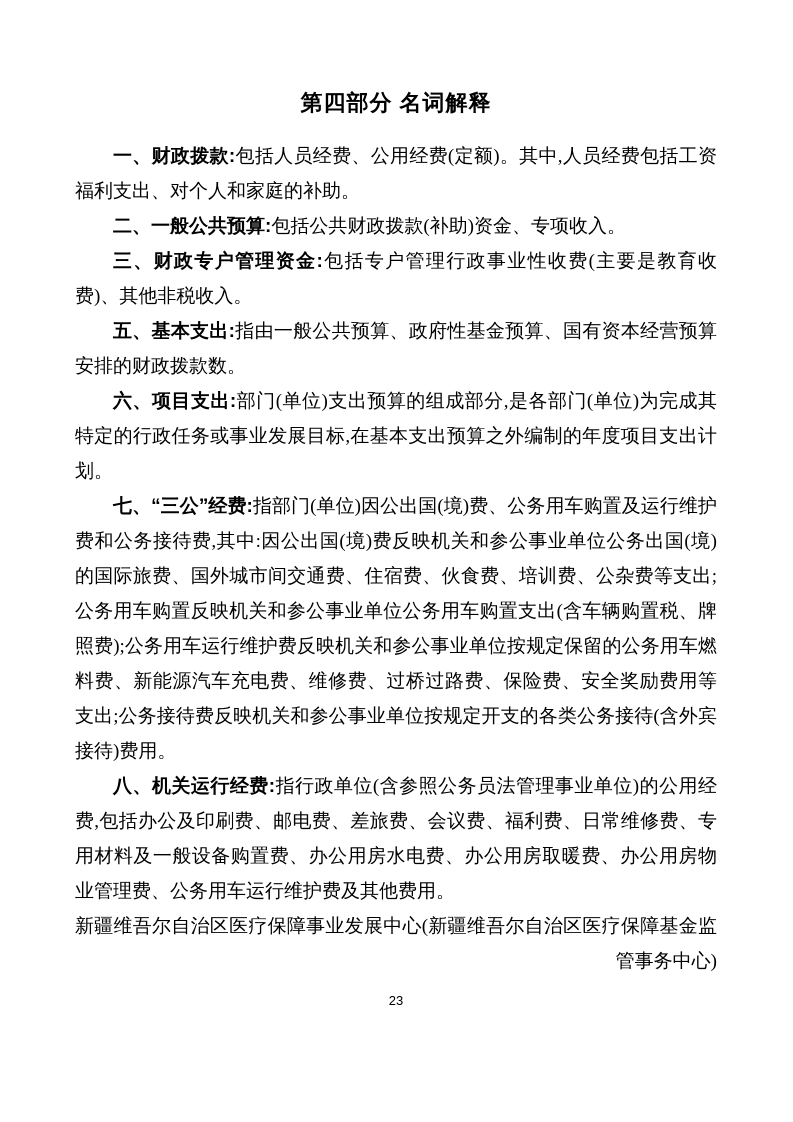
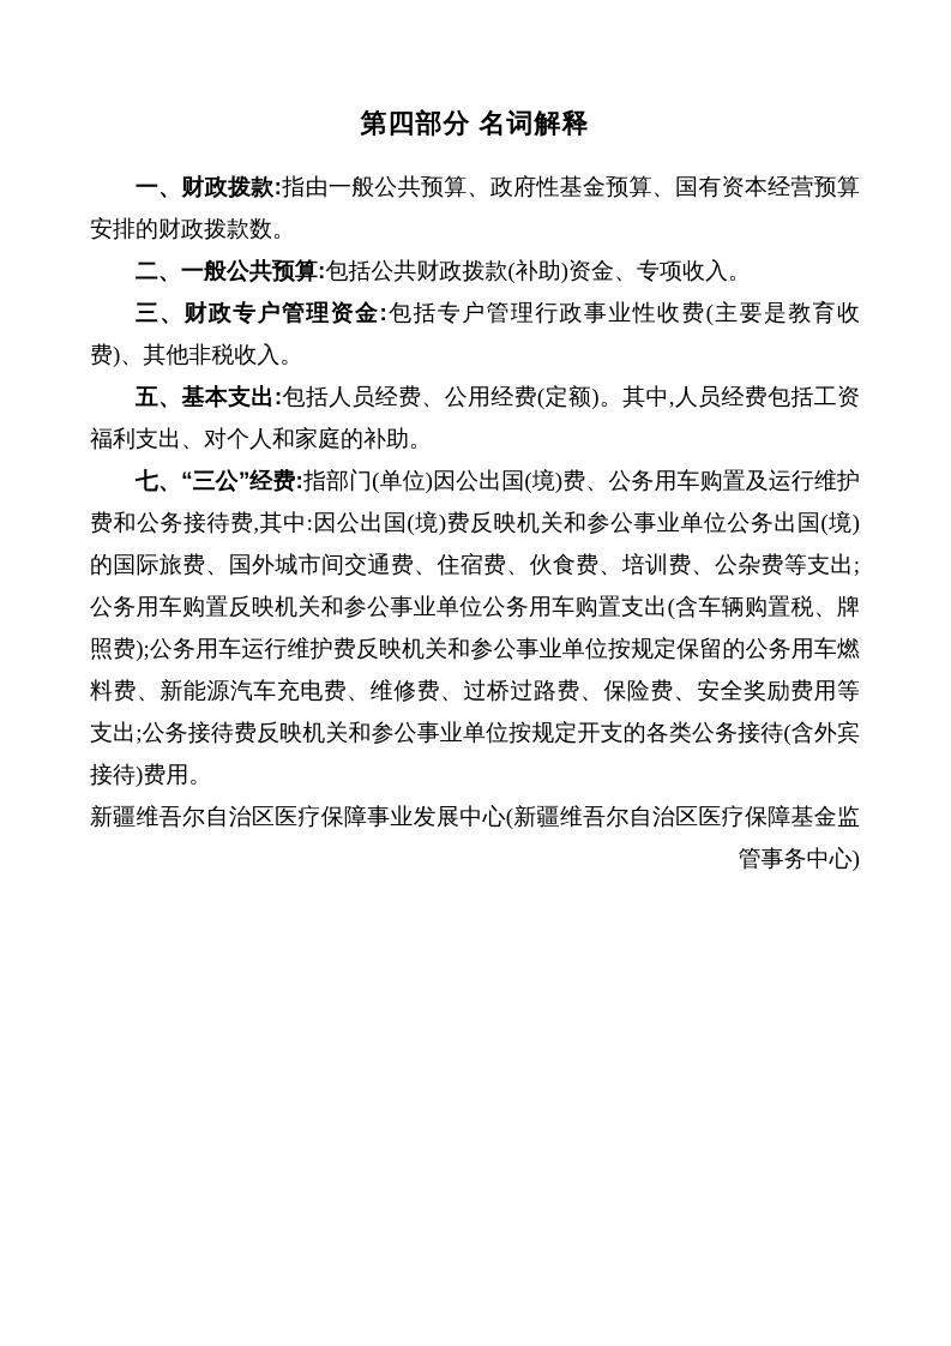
  第四部分 名词解释
- 一、财政拨款:包括人员经费、公用经费(定额)。其中,人员经费包括工资福利支出、对个人和家庭的补助。
+ 一、财政拨款:指由一般公共预算、政府性基金预算、国有资本经营预算安排的财政拨款数。
  二、一般公共预算:包括公共财政拨款(补助)资金、专项收入。
  三、财政专户管理资金:包括专户管理行政事业性收费(主要是教育收费)、其他非税收入。
- 五、基本支出:指由一般公共预算、政府性基金预算、国有资本经营预算安排的财政拨款数。
+ 五、基本支出:包括人员经费、公用经费(定额)。其中,人员经费包括工资福利支出、对个人和家庭的补助。
- 六、项目支出:部门(单位)支出预算的组成部分,是各部门(单位)为完成其特定的行政任务或事业发展目标,在基本支出预算之外编制的年度项目支出计划。
  七、“三公”经费:指部门(单位)因公出国(境)费、公务用车购置及运行维护费和公务接待费,其中:因公出国(境)费反映机关和参公事业单位公务出国(境)的国际旅费、国外城市间交通费、住宿费、伙食费、培训费、公杂费等支出;公务用车购置反映机关和参公事业单位公务用车购置支出(含车辆购置税、牌照费);公务用车运行维护费反映机关和参公事业单位按规定保留的公务用车燃料费、新能源汽车充电费、维修费、过桥过路费、保险费、安全奖励费用等支出;公务接待费反映机关和参公事业单位按规定开支的各类公务接待(含外宾接待)费用。
- 八、机关运行经费:指行政单位(含参照公务员法管理事业单位)的公用经费,包括办公及印刷费、邮电费、差旅费、会议费、福利费、日常维修费、专用材料及一般设备购置费、办公用房水电费、办公用房取暖费、办公用房物业管理费、公务用车运行维护费及其他费用。
  新疆维吾尔自治区医疗保障事业发展中心(新疆维吾尔自治区医疗保障基金监管事务中心)
- 23
